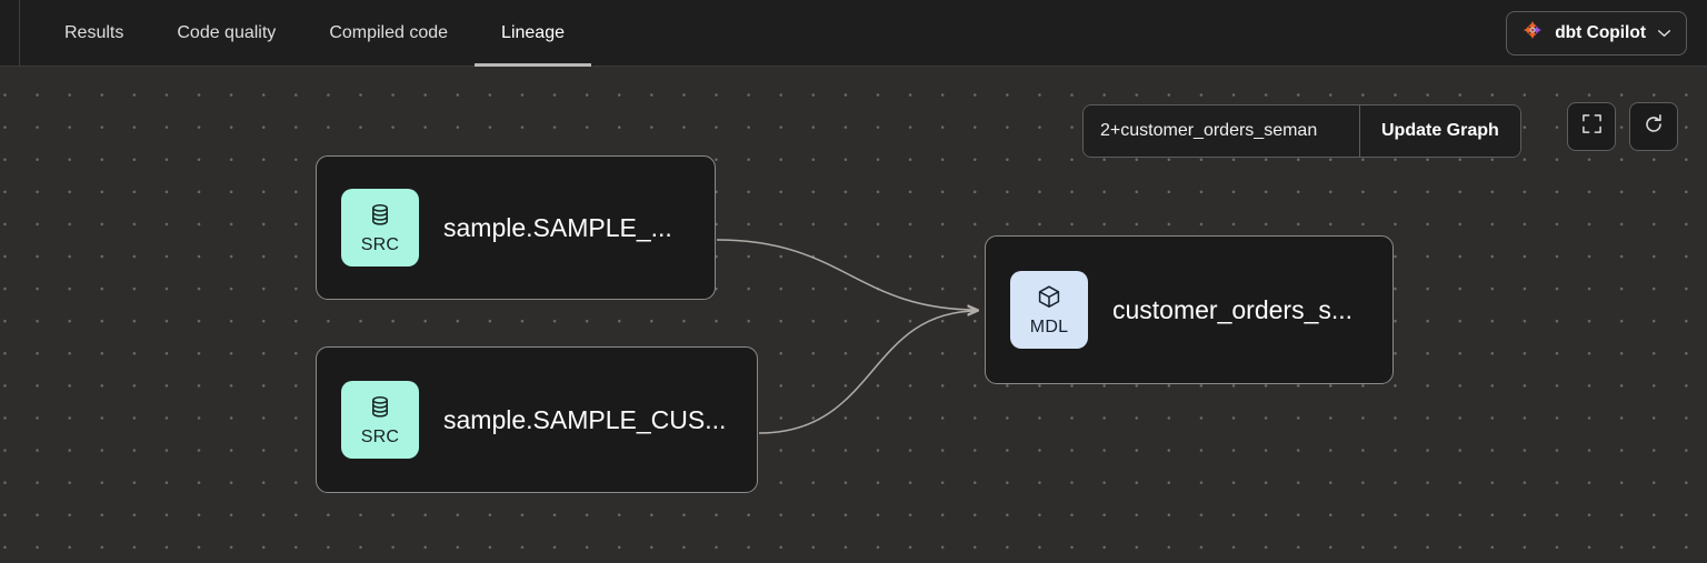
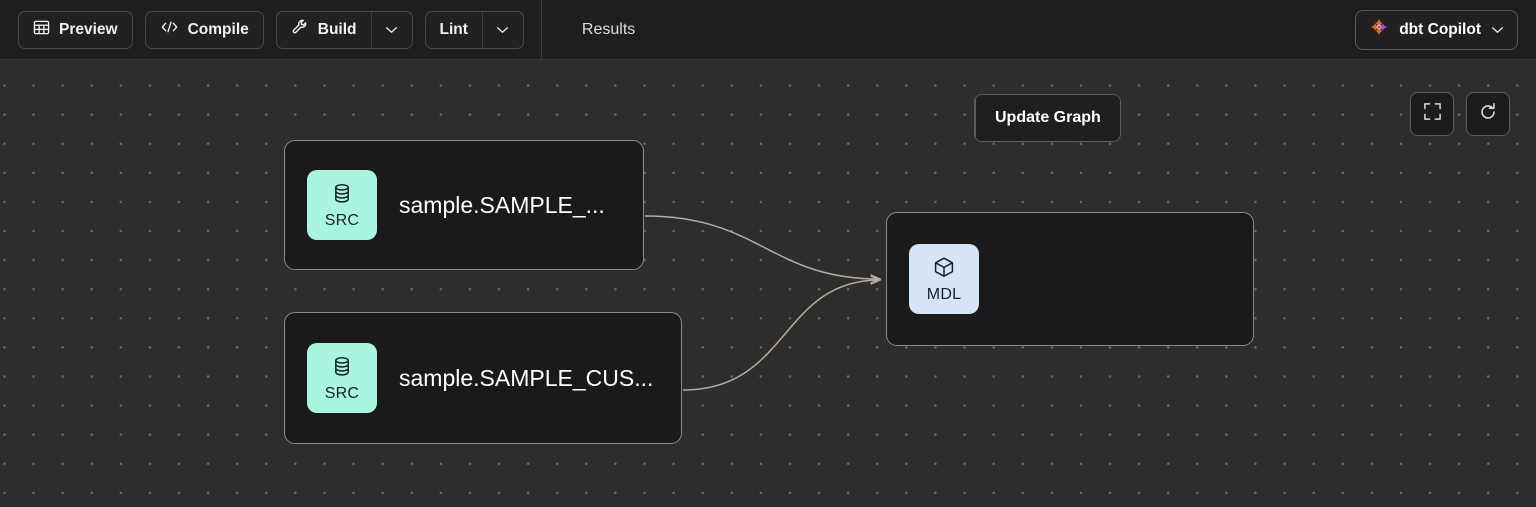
+ Preview
+ Compile
+ Build
+ Lint
  Results
- Code quality
- Compiled code
- Lineage
  dbt Copilot
- 2+customer_orders_seman
  Update Graph
  SRC
  sample.SAMPLE_...
  SRC
  sample.SAMPLE_CUS...
  MDL
- customer_orders_s...
